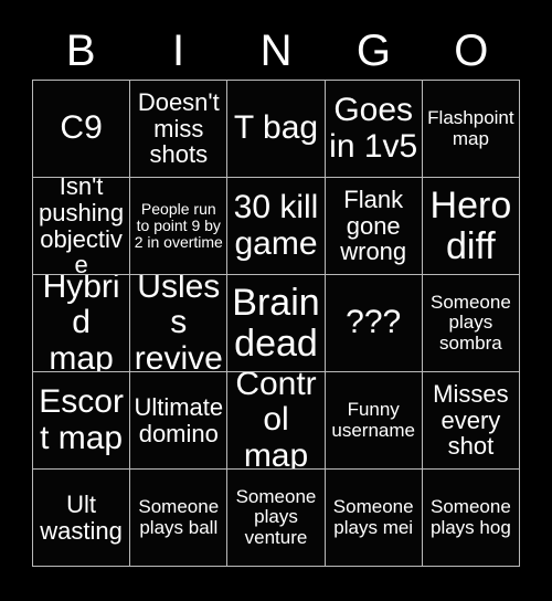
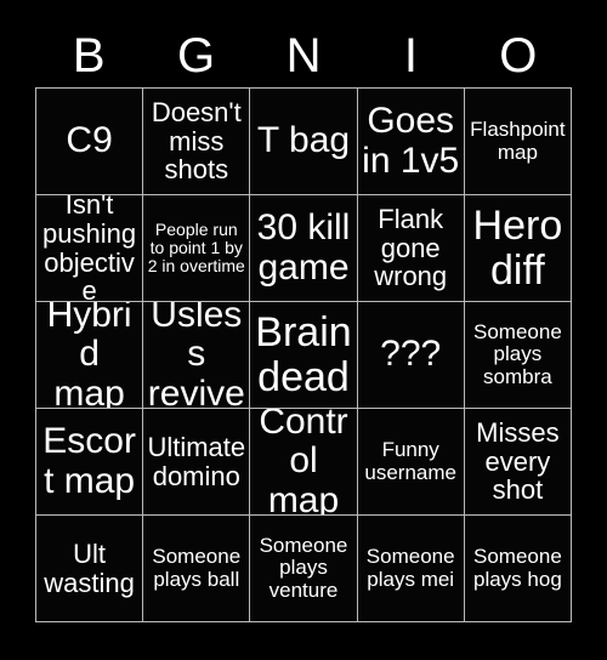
  B
- I
+ G
  N
- G
+ I
  O
  C9
  Doesn't miss shots
  T bag
  Goes in 1v5
  Flashpoint map
  Isn't pushing objective
- People run to point 9 by 2 in overtime
+ People run to point 1 by 2 in overtime
  30 kill game
  Flank gone wrong
  Hero diff
  Hybrid map
  Usless revive
  Brain dead
  ???
  Someone plays sombra
  Escort map
  Ultimate domino
  Control map
  Funny username
  Misses every shot
  Ult wasting
  Someone plays ball
  Someone plays venture
  Someone plays mei
  Someone plays hog
